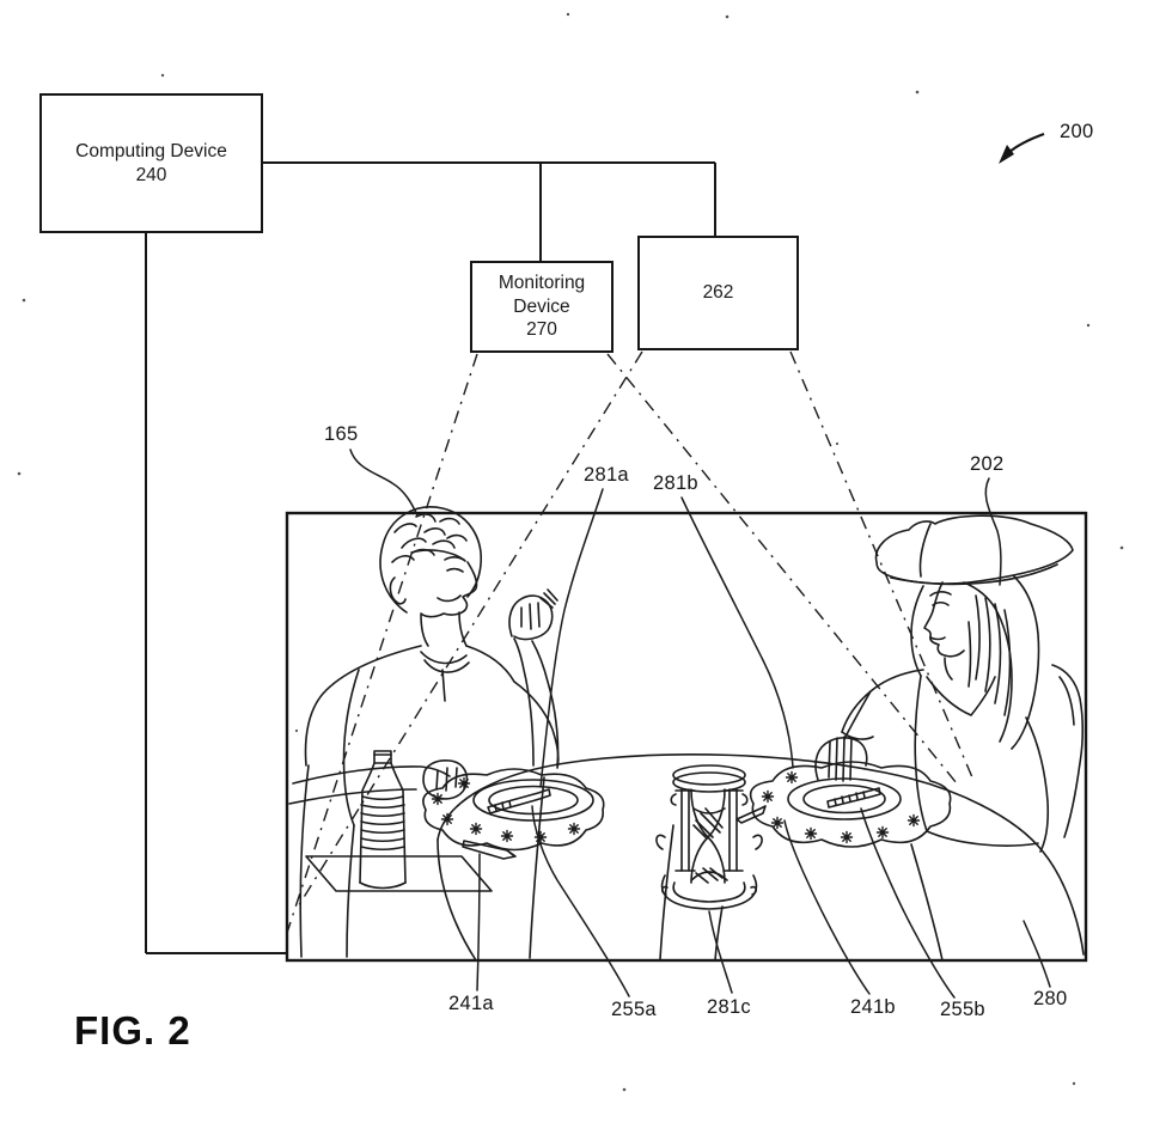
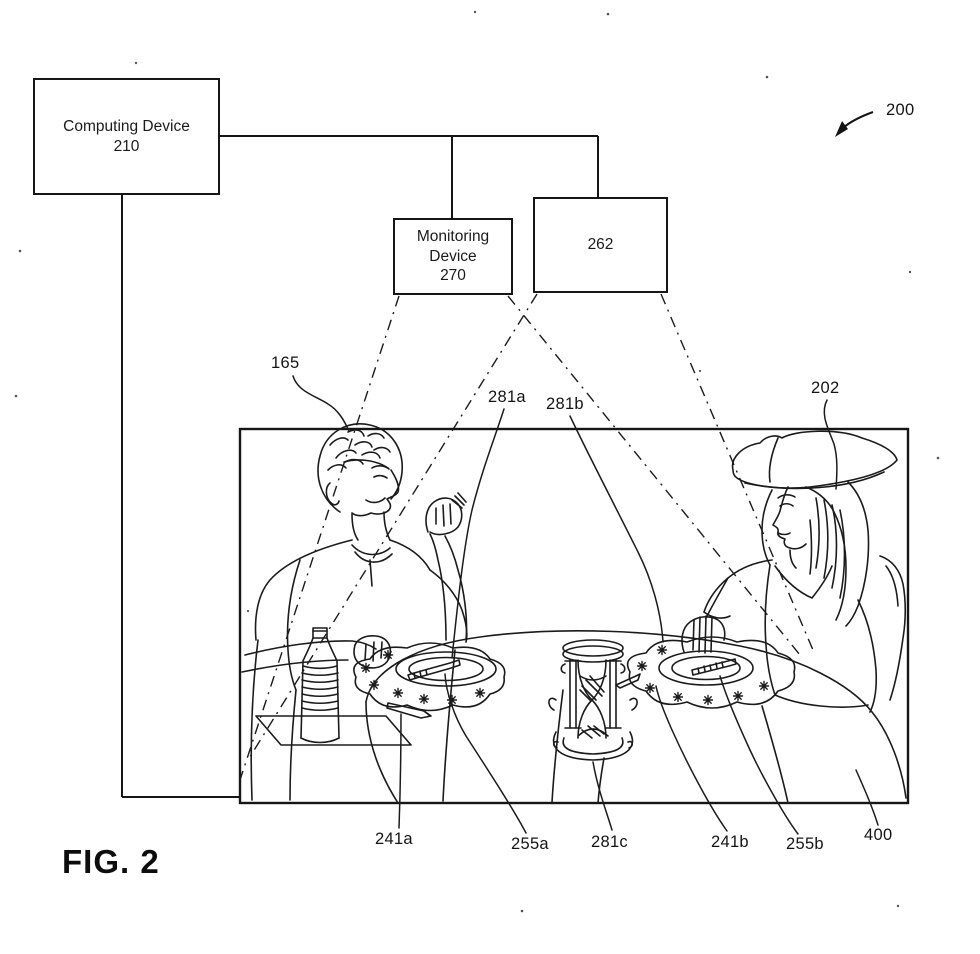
  Computing Device
- 240
+ 210
  Monitoring
  Device
  270
  262
  200
  165
  281a
  281b
  202
  241a
  255a
  281c
  241b
  255b
- 280
+ 400
  FIG. 2
